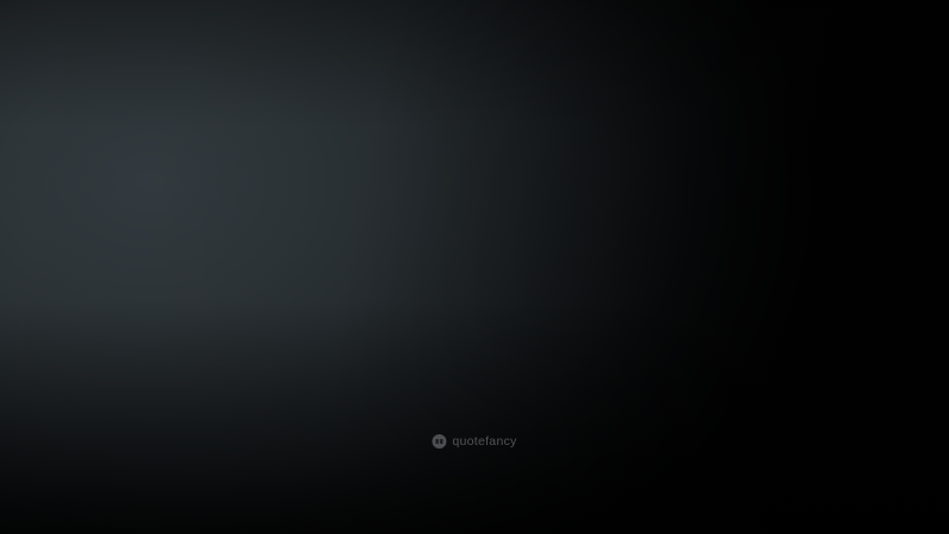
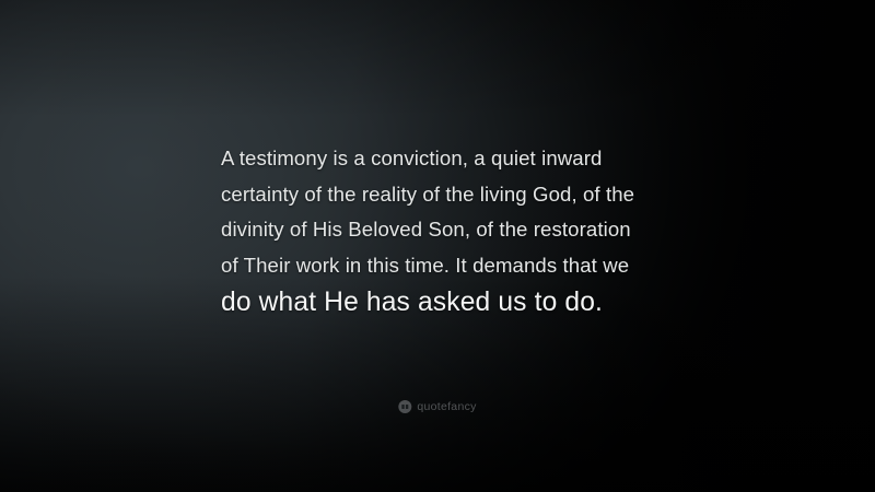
+ A testimony is a conviction, a quiet inward
+ certainty of the reality of the living God, of the
+ divinity of His Beloved Son, of the restoration
+ of Their work in this time. It demands that we
+ do what He has asked us to do.
  quotefancy
